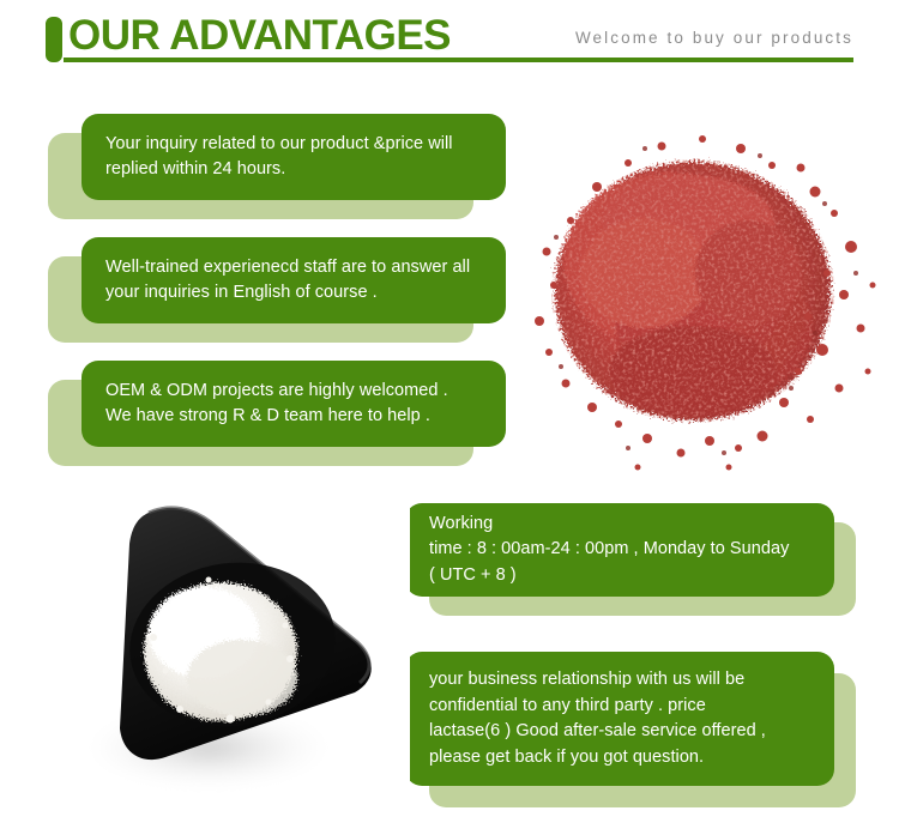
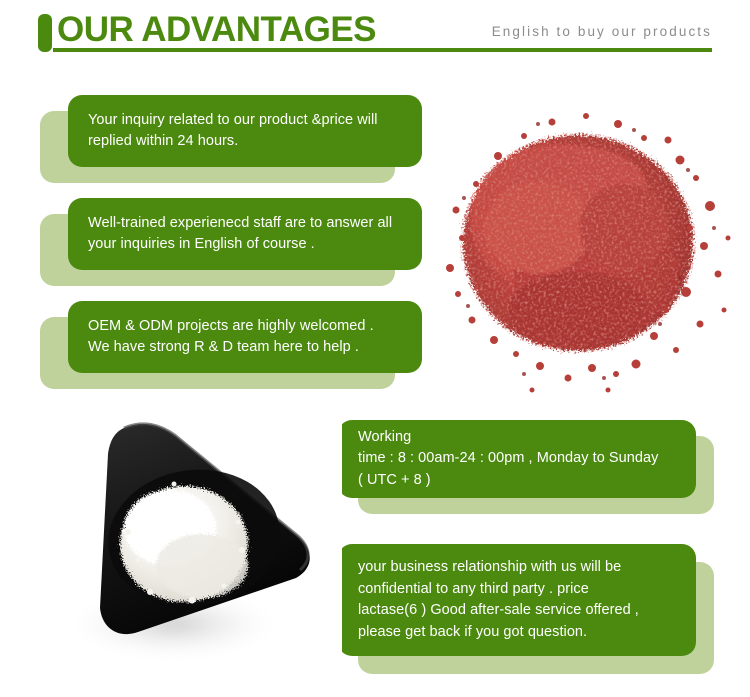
  OUR ADVANTAGES
- Welcome to buy our products
+ English to buy our products
  Your inquiry related to our product &price will
  replied within 24 hours.
  Well-trained experienecd staff are to answer all
  your inquiries in English of course .
  OEM & ODM projects are highly welcomed .
  We have strong R & D team here to help .
  Working
  time : 8 : 00am-24 : 00pm , Monday to Sunday
  ( UTC + 8 )
  your business relationship with us will be
  confidential to any third party . price
  lactase(6 ) Good after-sale service offered ,
  please get back if you got question.
